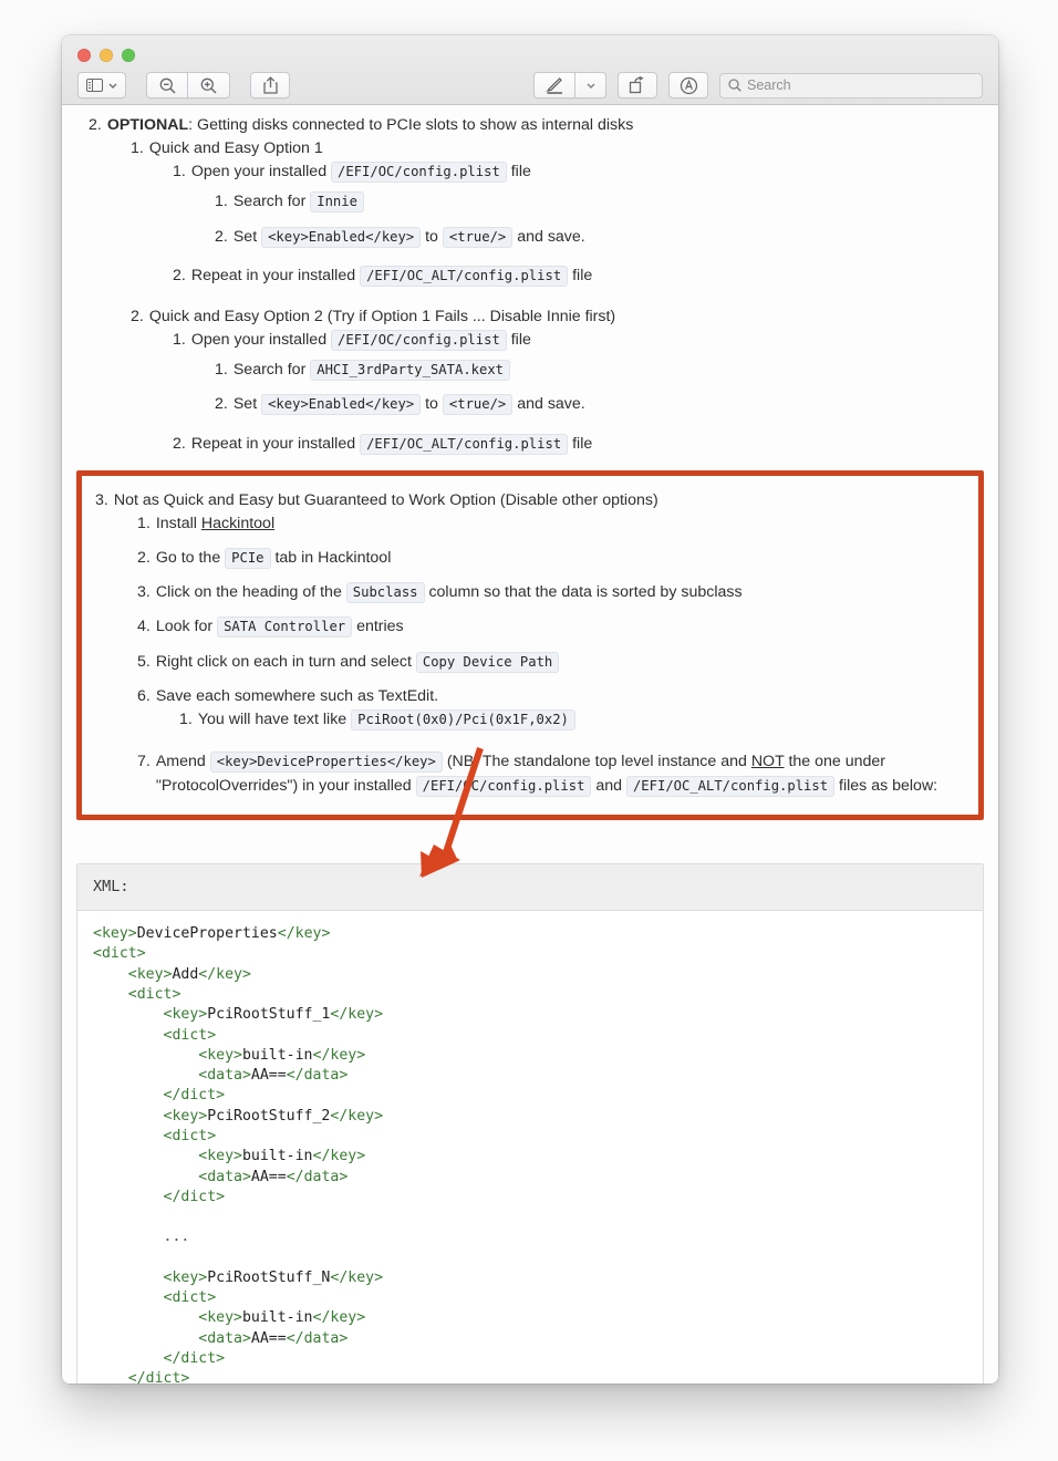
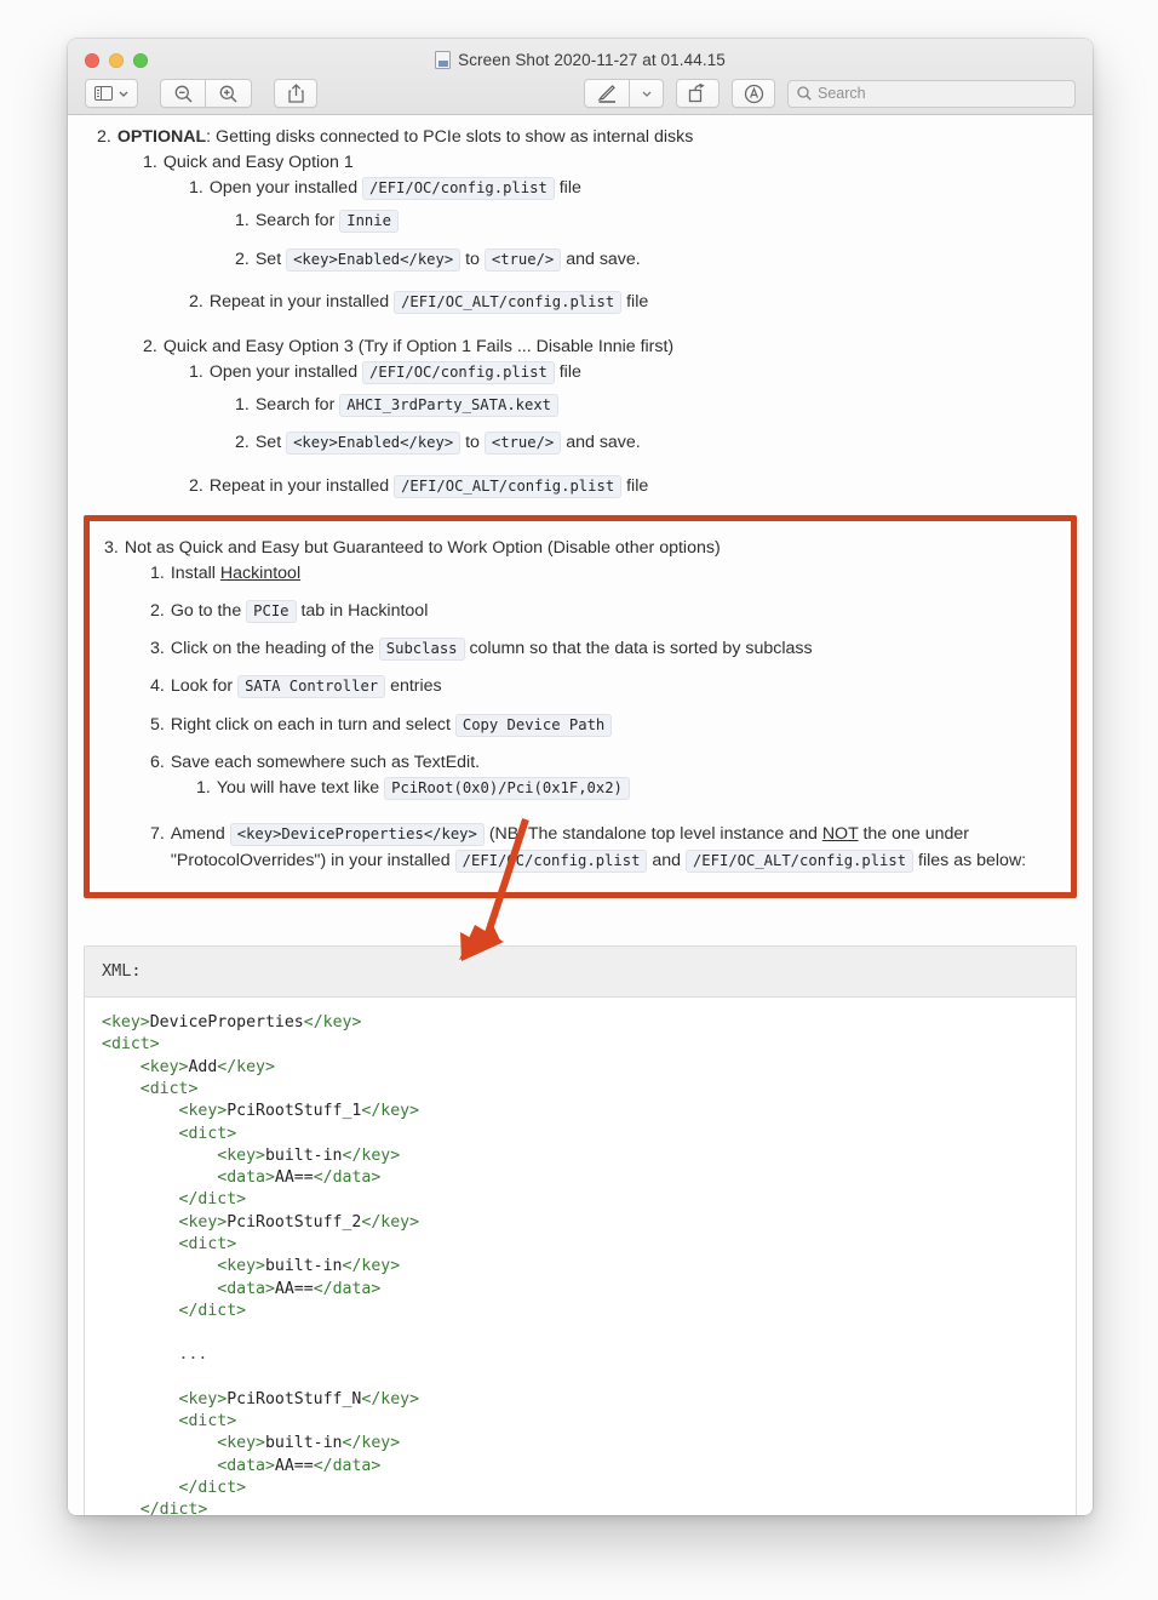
+ Screen Shot 2020-11-27 at 01.44.15
  Search
  2.
  OPTIONAL: Getting disks connected to PCIe slots to show as internal disks
  1.
  Quick and Easy Option 1
  1.
  Open your installed /EFI/OC/config.plist file
  1.
  Search for Innie
  2.
  Set <key>Enabled</key> to <true/> and save.
  2.
  Repeat in your installed /EFI/OC_ALT/config.plist file
  2.
- Quick and Easy Option 2 (Try if Option 1 Fails ... Disable Innie first)
+ Quick and Easy Option 3 (Try if Option 1 Fails ... Disable Innie first)
  1.
  Open your installed /EFI/OC/config.plist file
  1.
  Search for AHCI_3rdParty_SATA.kext
  2.
  Set <key>Enabled</key> to <true/> and save.
  2.
  Repeat in your installed /EFI/OC_ALT/config.plist file
  3.
  Not as Quick and Easy but Guaranteed to Work Option (Disable other options)
  1.
  Install Hackintool
  2.
  Go to the PCIe tab in Hackintool
  3.
  Click on the heading of the Subclass column so that the data is sorted by subclass
  4.
  Look for SATA Controller entries
  5.
  Right click on each in turn and select Copy Device Path
  6.
  Save each somewhere such as TextEdit.
  1.
  You will have text like PciRoot(0x0)/Pci(0x1F,0x2)
  7.
  Amend <key>DeviceProperties</key> (NB The standalone top level instance and NOT the one under "ProtocolOverrides") in your installed /EFI/C/config.plist and /EFI/OC_ALT/config.plist files as below:
  XML:
  <key>DeviceProperties</key>
  <dict>
  <key>Add</key>
  <dict>
  <key>PciRootStuff_1</key>
  <dict>
  <key>built-in</key>
  <data>AA==</data>
  </dict>
  <key>PciRootStuff_2</key>
  <dict>
  <key>built-in</key>
  <data>AA==</data>
  </dict>
  ...
  <key>PciRootStuff_N</key>
  <dict>
  <key>built-in</key>
  <data>AA==</data>
  </dict>
  </dict>
